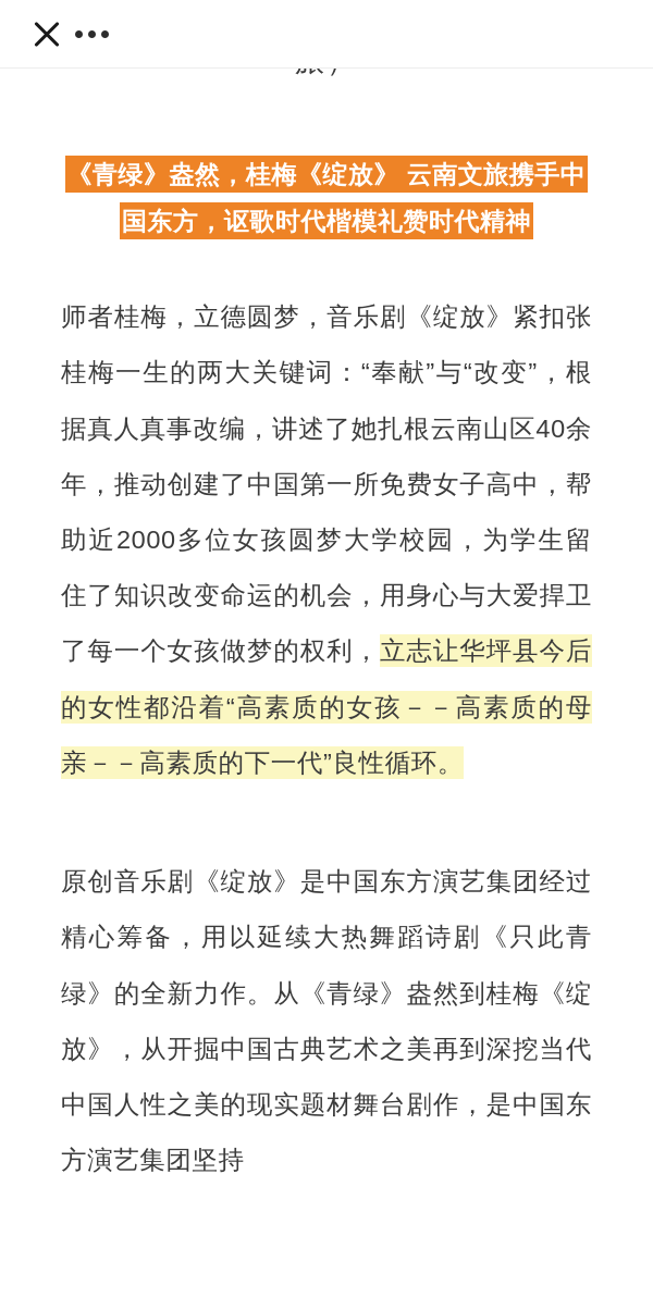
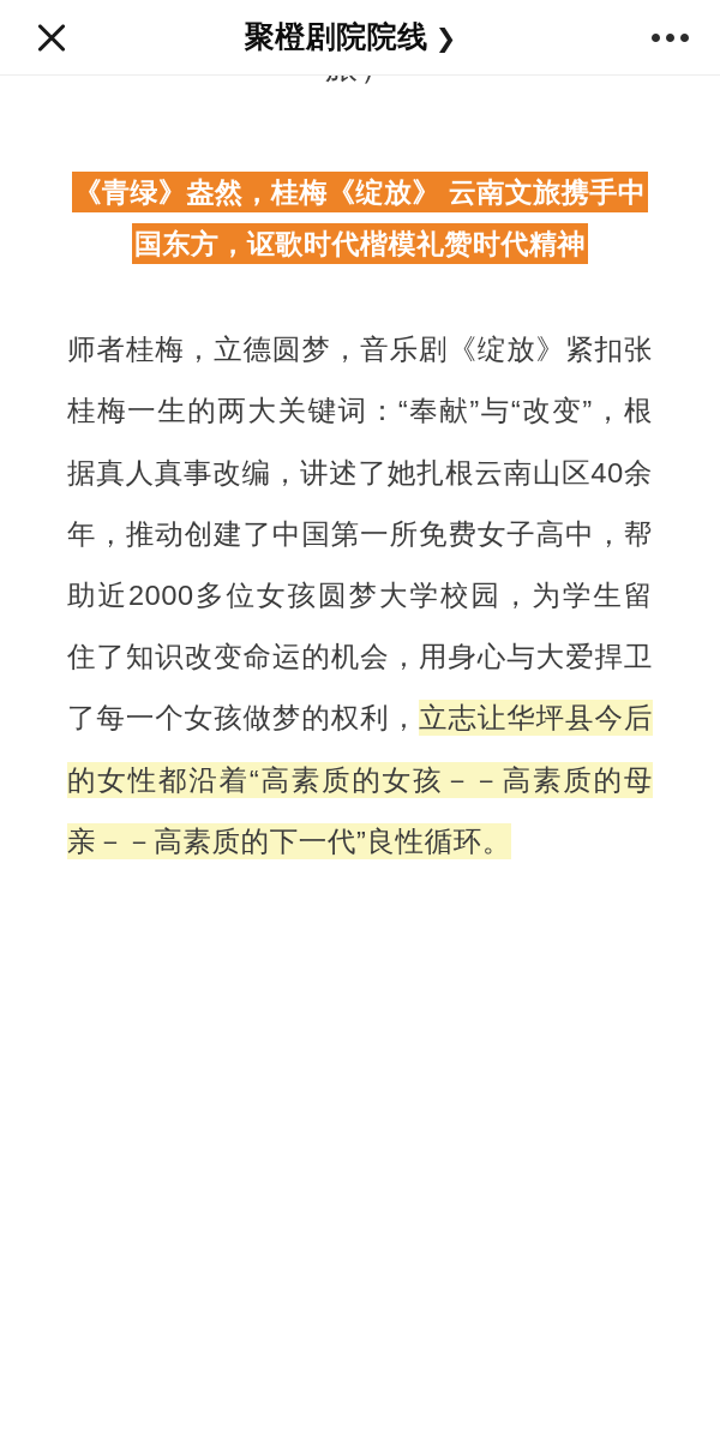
+ 聚橙剧院院线
+ ❯
  《青绿》盎然，桂梅《绽放》 云南文旅携手中国东方，讴歌时代楷模礼赞时代精神
  师者桂梅，立德圆梦，音乐剧《绽放》紧扣张桂梅一生的两大关键词：“奉献”与“改变”，根据真人真事改编，讲述了她扎根云南山区40余年，推动创建了中国第一所免费女子高中，帮助近2000多位女孩圆梦大学校园，为学生留住了知识改变命运的机会，用身心与大爱捍卫了每一个女孩做梦的权利，立志让华坪县今后的女性都沿着“高素质的女孩－－高素质的母亲－－高素质的下一代”良性循环。
- 原创音乐剧《绽放》是中国东方演艺集团经过精心筹备，用以延续大热舞蹈诗剧《只此青绿》的全新力作。从《青绿》盎然到桂梅《绽放》，从开掘中国古典艺术之美再到深挖当代中国人性之美的现实题材舞台剧作，是中国东方演艺集团坚持
